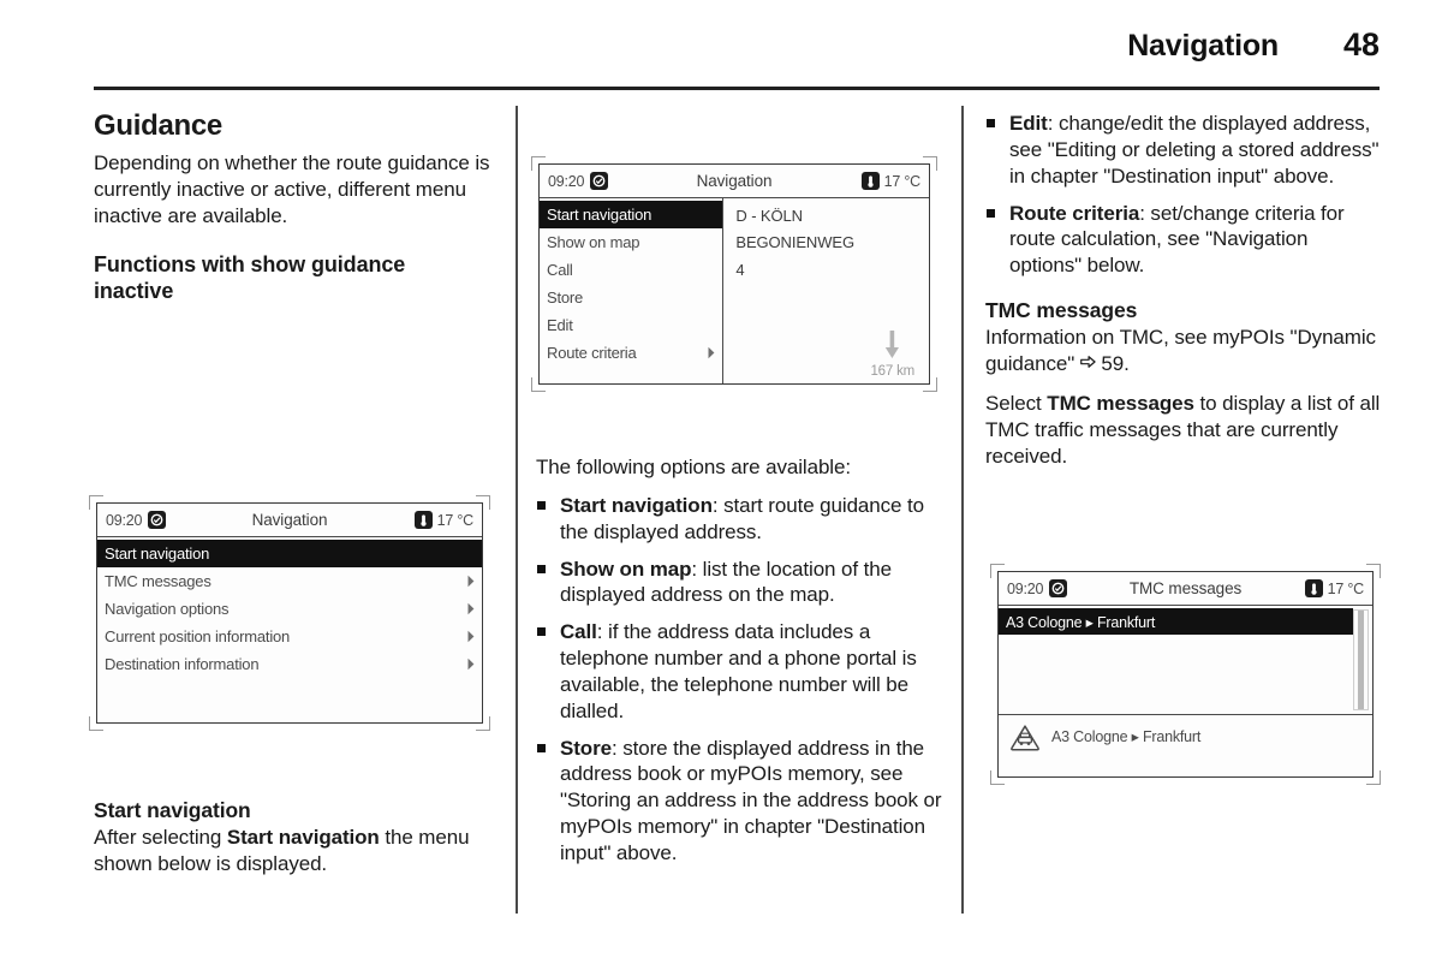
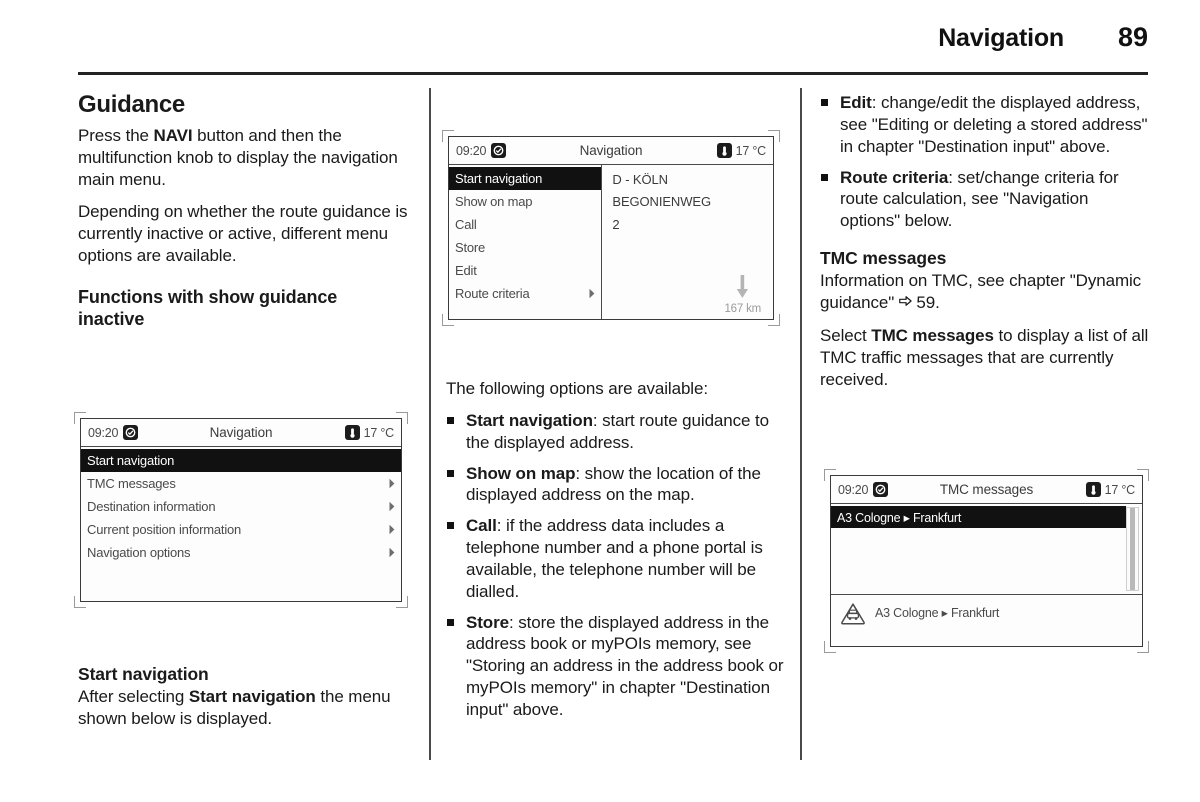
  Navigation
- 48
+ 89
  Guidance
+ Press the NAVI button and then the multifunction knob to display the navigation main menu.
- Depending on whether the route guidance is currently inactive or active, different menu inactive are available.
+ Depending on whether the route guidance is currently inactive or active, different menu options are available.
  Functions with show guidance inactive
  09:20
  Navigation
  17 °C
  Start navigation
  TMC messages
- Navigation options
+ Destination information
  Current position information
- Destination information
+ Navigation options
  Start navigation
  After selecting Start navigation the menu shown below is displayed.
  09:20
  Navigation
  17 °C
  Start navigation
  Show on map
  Call
  Store
  Edit
  Route criteria
  D - KÖLN
  BEGONIENWEG
- 4
+ 2
  167 km
  The following options are available:
  Start navigation: start route guidance to the displayed address.
- Show on map: list the location of the displayed address on the map.
+ Show on map: show the location of the displayed address on the map.
  Call: if the address data includes a telephone number and a phone portal is available, the telephone number will be dialled.
  Store: store the displayed address in the address book or myPOIs memory, see "Storing an address in the address book or myPOIs memory" in chapter "Destination input" above.
  Edit: change/edit the displayed address, see "Editing or deleting a stored address" in chapter "Destination input" above.
  Route criteria: set/change criteria for route calculation, see "Navigation options" below.
  TMC messages
- Information on TMC, see myPOIs "Dynamic guidance" 59.
+ Information on TMC, see chapter "Dynamic guidance" 59.
  Select TMC messages to display a list of all TMC traffic messages that are currently received.
  09:20
  TMC messages
  17 °C
  A3 Cologne ▸ Frankfurt
  A3 Cologne ▸ Frankfurt
